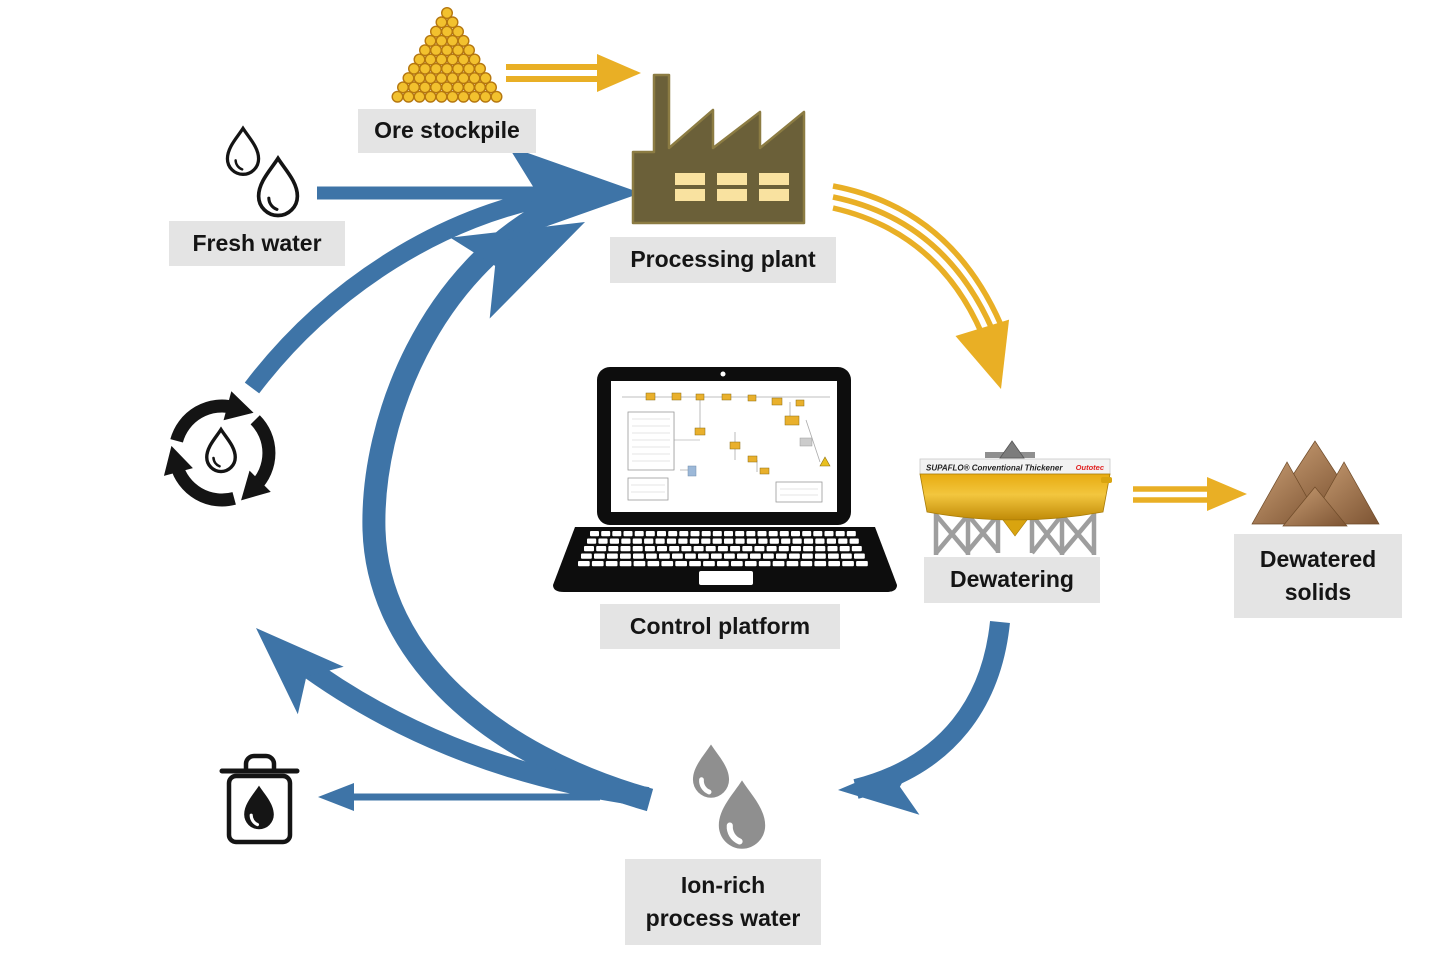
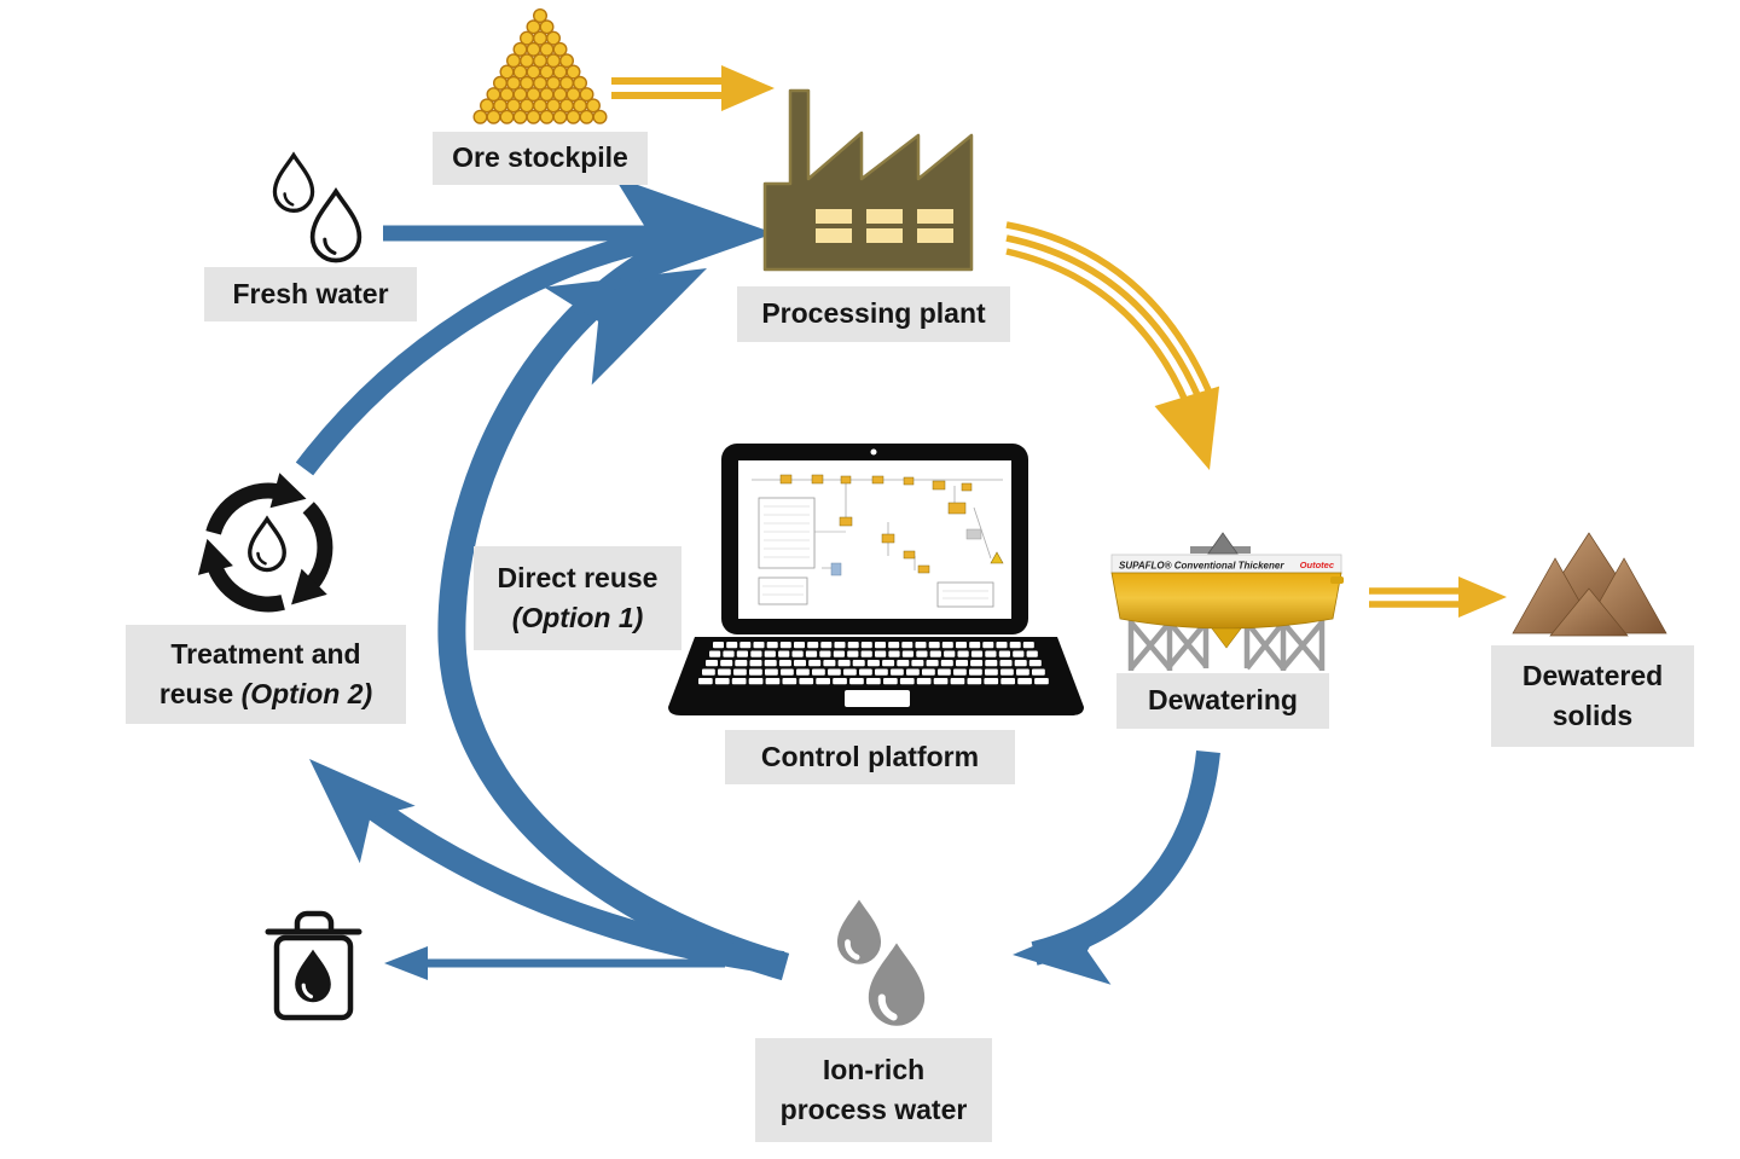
  SUPAFLO® Conventional Thickener
  Outotec
  Ore stockpile
  Processing plant
  Fresh water
+ Treatment and
+ reuse (Option 2)
+ Direct reuse
+ (Option 1)
  Control platform
  Dewatering
  Dewatered
  solids
  Ion-rich
  process water
